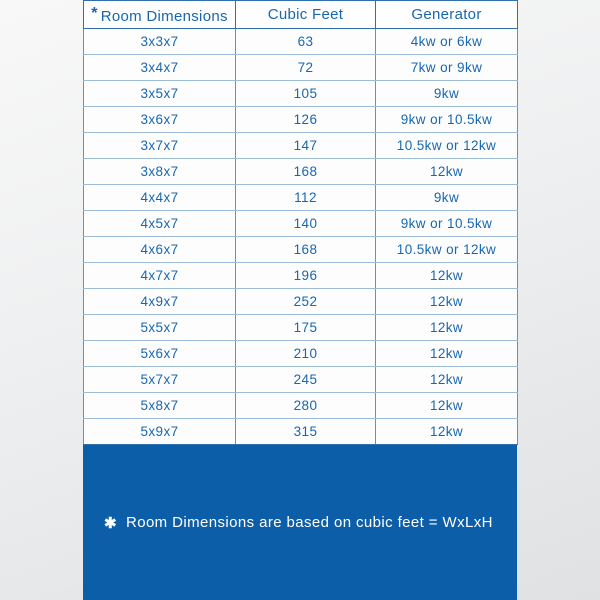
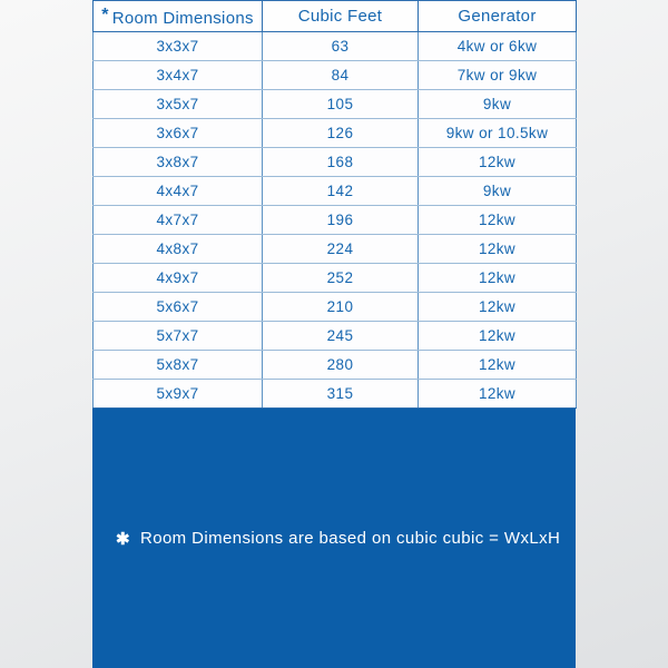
  * Room Dimensions	Cubic Feet	Generator
  3x3x7	63	4kw or 6kw
- 3x4x7	72	7kw or 9kw
+ 3x4x7	84	7kw or 9kw
  3x5x7	105	9kw
  3x6x7	126	9kw or 10.5kw
- 3x7x7	147	10.5kw or 12kw
  3x8x7	168	12kw
- 4x4x7	112	9kw
+ 4x4x7	142	9kw
- 4x5x7	140	9kw or 10.5kw
- 4x6x7	168	10.5kw or 12kw
  4x7x7	196	12kw
+ 4x8x7	224	12kw
  4x9x7	252	12kw
- 5x5x7	175	12kw
  5x6x7	210	12kw
  5x7x7	245	12kw
  5x8x7	280	12kw
  5x9x7	315	12kw
  ✱
- Room Dimensions are based on cubic feet = WxLxH
+ Room Dimensions are based on cubic cubic = WxLxH
